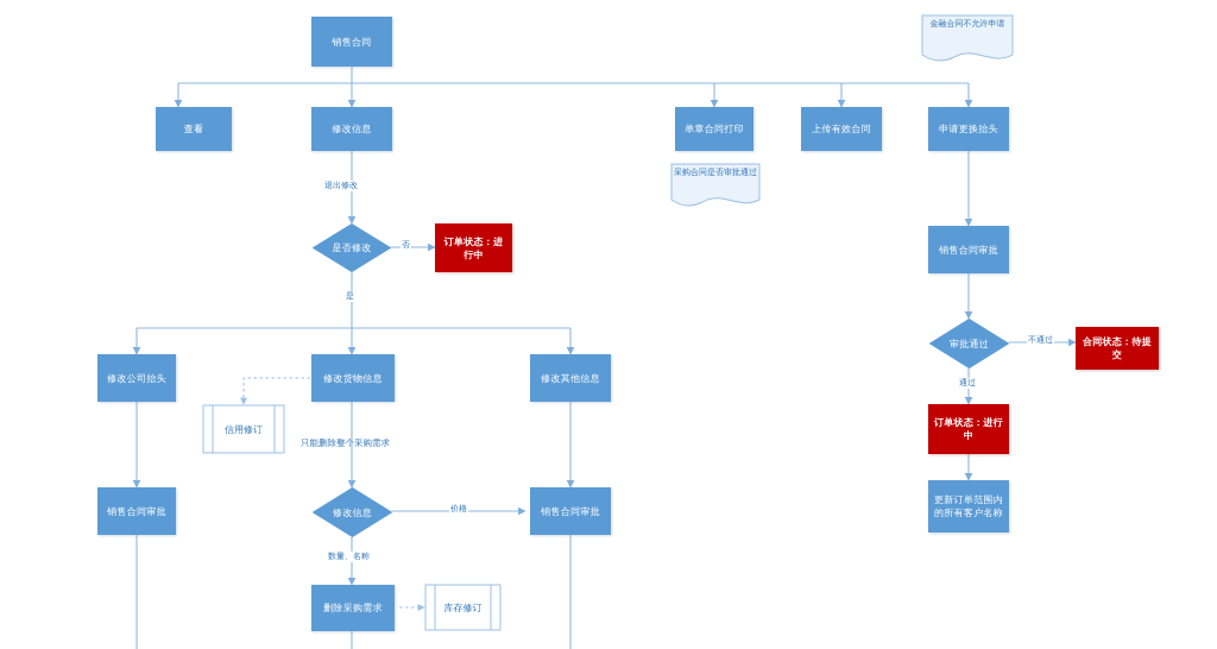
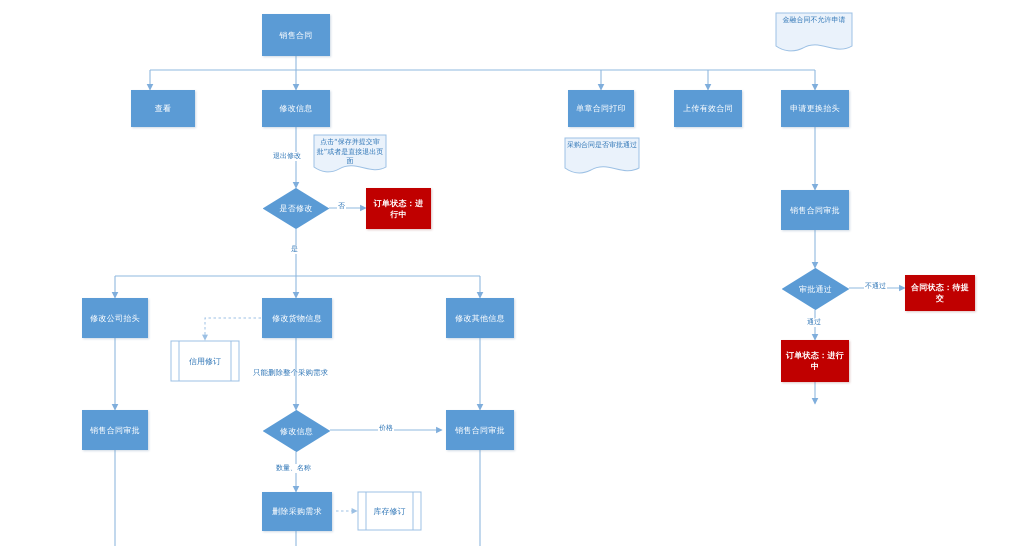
  销售合同
  金融合同不允许申请
  查看
  修改信息
  单章合同打印
  上传有效合同
  申请更换抬头
  采购合同是否审批通过
+ 点击“保存并提交审批”或者是直接退出页面
  是否修改
  订单状态：进行中
  修改公司抬头
  修改货物信息
  修改其他信息
  信用修订
  只能删除整个采购需求
  销售合同审批
  修改信息
  销售合同审批
  删除采购需求
  库存修订
  销售合同审批
  审批通过
  合同状态：待提交
  订单状态：进行中
- 更新订单范围内的所有客户名称
  退出修改
  否
  是
  价格
  数量、名称
  不通过
  通过
